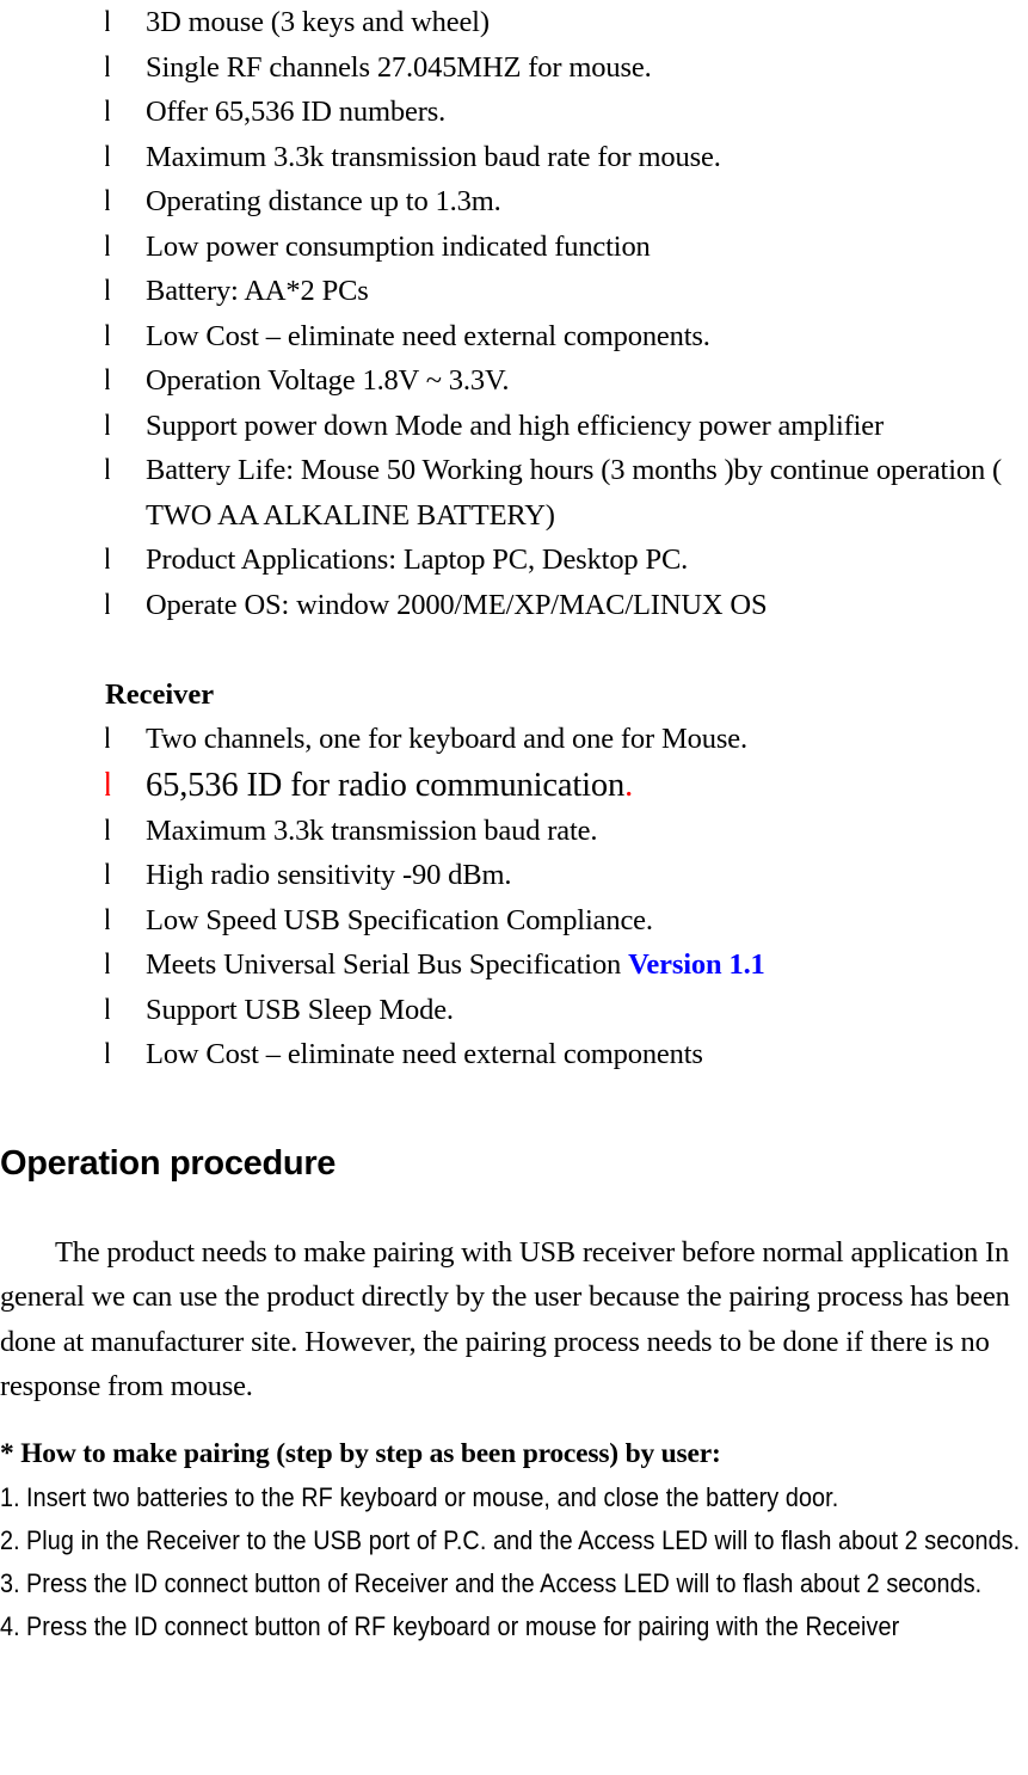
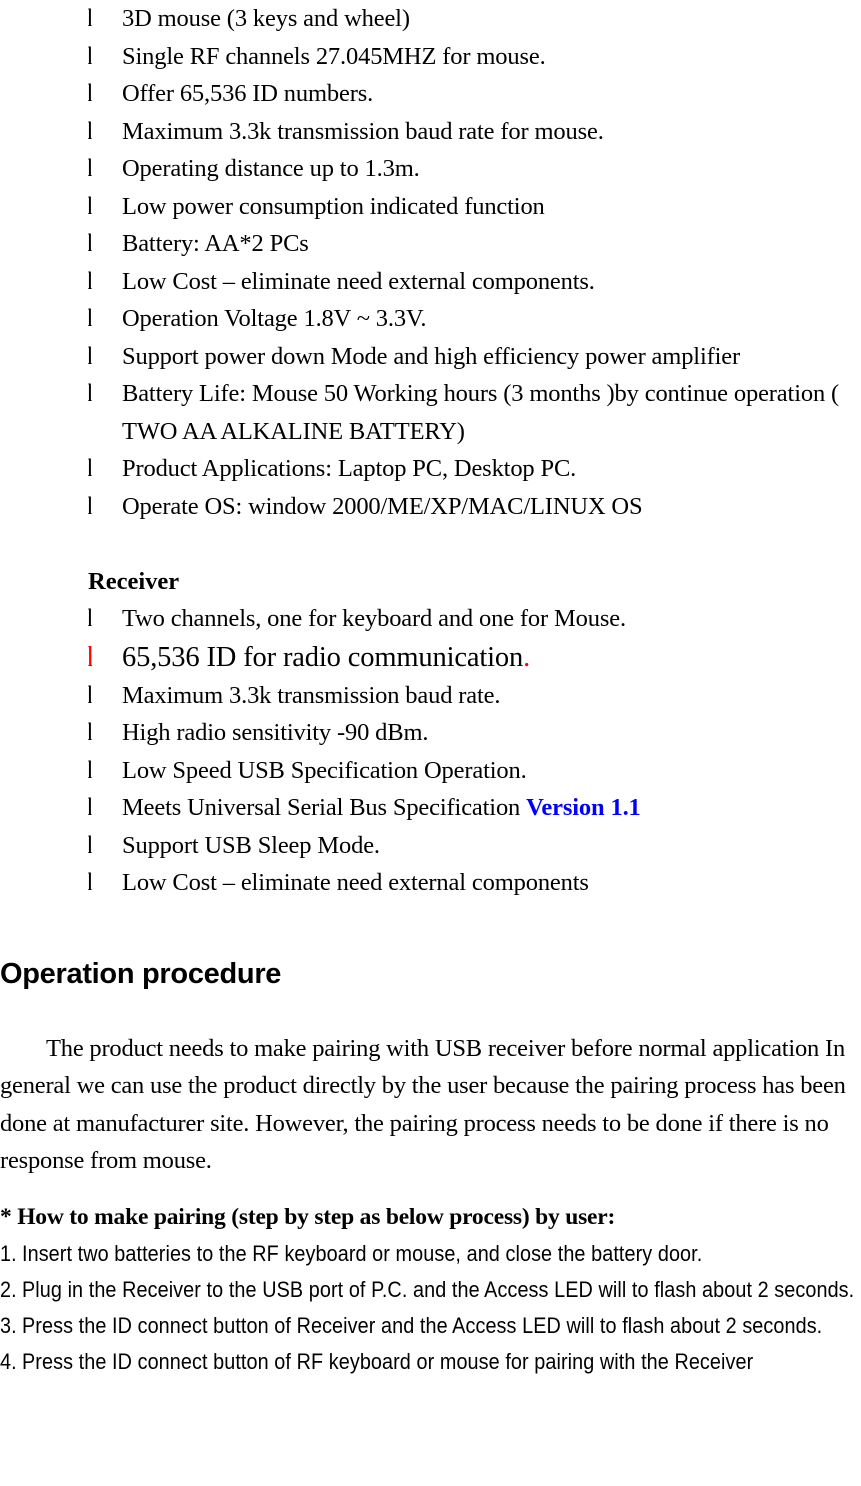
  l
  3D mouse (3 keys and wheel)
  l
  Single RF channels 27.045MHZ for mouse.
  l
  Offer 65,536 ID numbers.
  l
  Maximum 3.3k transmission baud rate for mouse.
  l
  Operating distance up to 1.3m.
  l
  Low power consumption indicated function
  l
  Battery: AA*2 PCs
  l
  Low Cost – eliminate need external components.
  l
  Operation Voltage 1.8V ~ 3.3V.
  l
  Support power down Mode and high efficiency power amplifier
  l
  Battery Life: Mouse 50 Working hours (3 months )by continue operation ( TWO AA ALKALINE BATTERY)
  l
  Product Applications: Laptop PC, Desktop PC.
  l
  Operate OS: window 2000/ME/XP/MAC/LINUX OS
  Receiver
  l
  Two channels, one for keyboard and one for Mouse.
  l
  65,536 ID for radio communication.
  l
  Maximum 3.3k transmission baud rate.
  l
  High radio sensitivity -90 dBm.
  l
- Low Speed USB Specification Compliance.
+ Low Speed USB Specification Operation.
  l
  Meets Universal Serial Bus Specification Version 1.1
  l
  Support USB Sleep Mode.
  l
  Low Cost – eliminate need external components
  Operation procedure
  The product needs to make pairing with USB receiver before normal application In general we can use the product directly by the user because the pairing process has been done at manufacturer site. However, the pairing process needs to be done if there is no response from mouse.
- * How to make pairing (step by step as been process) by user:
+ * How to make pairing (step by step as below process) by user:
  1.
  Insert two batteries to the RF keyboard or mouse, and close the battery door.
  2.
  Plug in the Receiver to the USB port of P.C. and the Access LED will to flash about 2 seconds.
  3.
  Press the ID connect button of Receiver and the Access LED will to flash about 2 seconds.
  4.
  Press the ID connect button of RF keyboard or mouse for pairing with the Receiver
